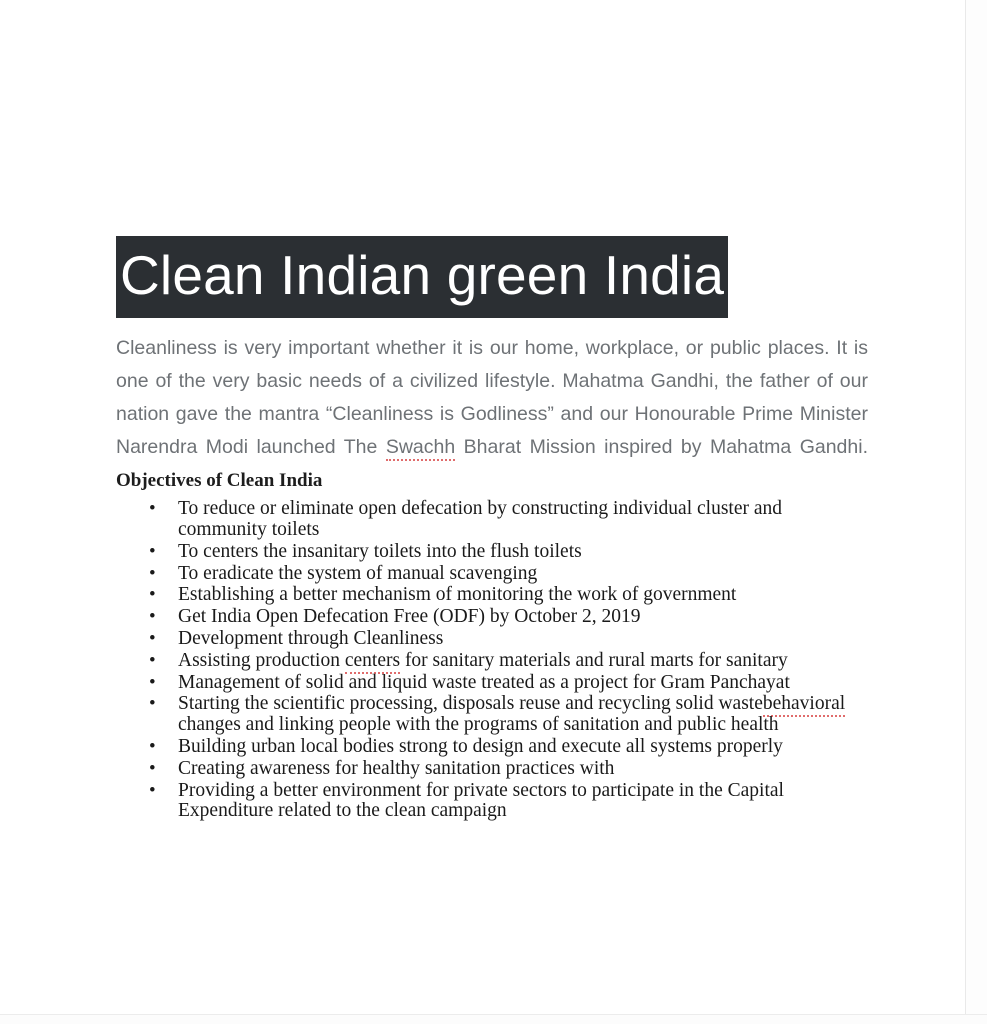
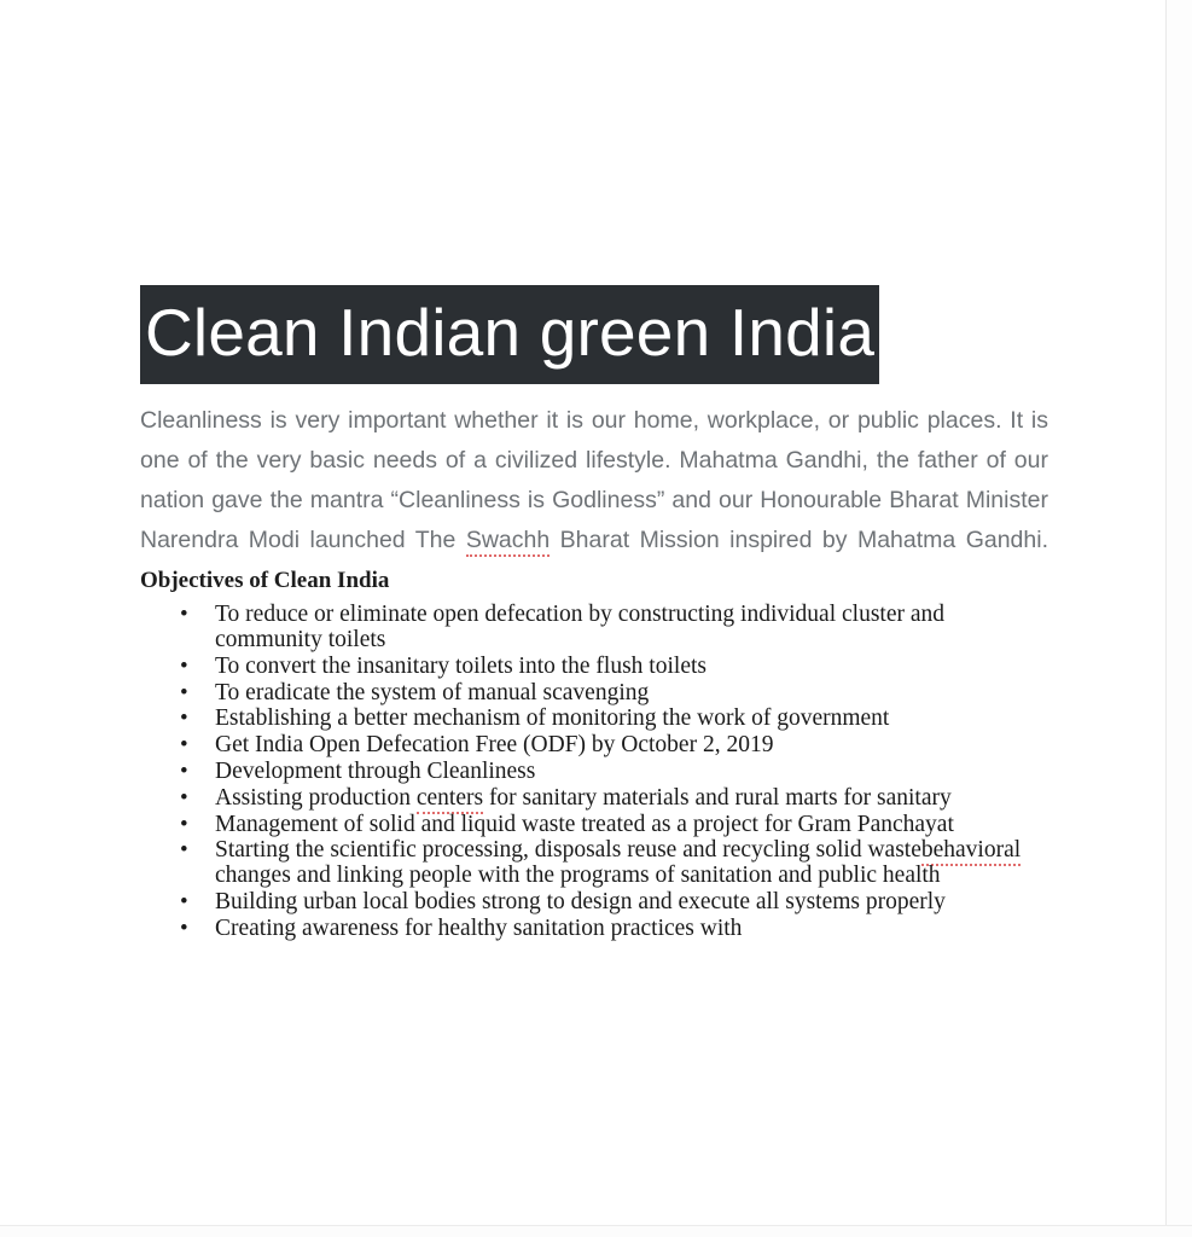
  Clean Indian green India
- Cleanliness is very important whether it is our home, workplace, or public places. It is one of the very basic needs of a civilized lifestyle. Mahatma Gandhi, the father of our nation gave the mantra “Cleanliness is Godliness” and our Honourable Prime Minister Narendra Modi launched The Swachh Bharat Mission inspired by Mahatma Gandhi. Objectives of Clean India
+ Cleanliness is very important whether it is our home, workplace, or public places. It is one of the very basic needs of a civilized lifestyle. Mahatma Gandhi, the father of our nation gave the mantra “Cleanliness is Godliness” and our Honourable Bharat Minister Narendra Modi launched The Swachh Bharat Mission inspired by Mahatma Gandhi. Objectives of Clean India
  To reduce or eliminate open defecation by constructing individual cluster and community toilets
- To centers the insanitary toilets into the flush toilets
+ To convert the insanitary toilets into the flush toilets
  To eradicate the system of manual scavenging
  Establishing a better mechanism of monitoring the work of government
  Get India Open Defecation Free (ODF) by October 2, 2019
  Development through Cleanliness
  Assisting production centers for sanitary materials and rural marts for sanitary
  Management of solid and liquid waste treated as a project for Gram Panchayat
  Starting the scientific processing, disposals reuse and recycling solid wastebehavioral changes and linking people with the programs of sanitation and public health
  Building urban local bodies strong to design and execute all systems properly
  Creating awareness for healthy sanitation practices with
- Providing a better environment for private sectors to participate in the Capital Expenditure related to the clean campaign
